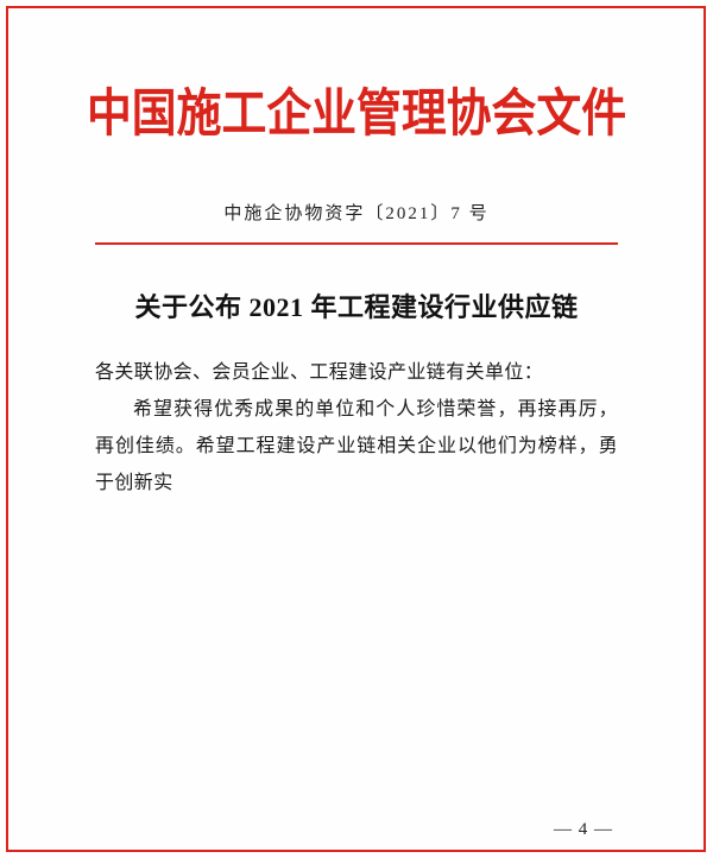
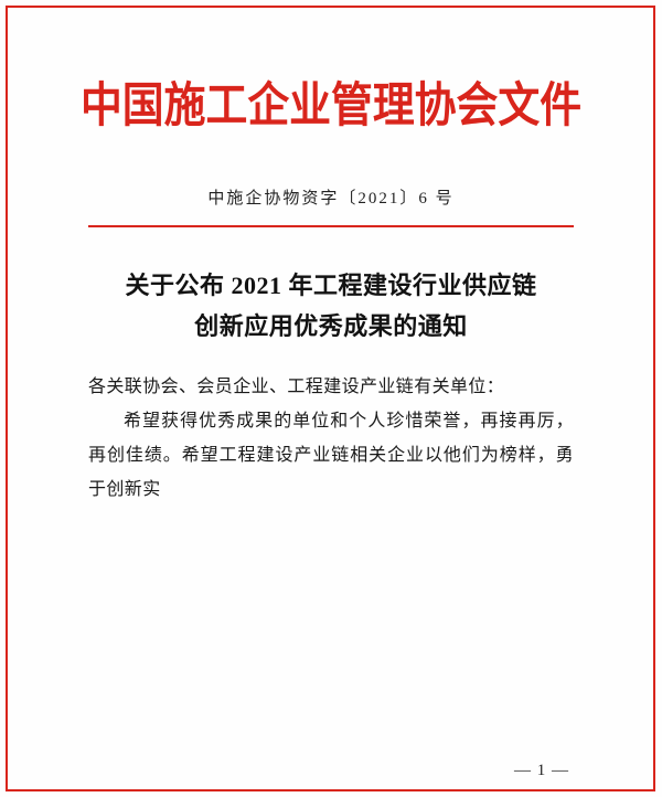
  中国施工企业管理协会文件
- 中施企协物资字〔2021〕7 号
+ 中施企协物资字〔2021〕6 号
  关于公布 2021 年工程建设行业供应链
+ 创新应用优秀成果的通知
  各关联协会、会员企业、工程建设产业链有关单位：
  希望获得优秀成果的单位和个人珍惜荣誉，再接再厉，再创佳绩。希望工程建设产业链相关企业以他们为榜样，勇于创新实
- — 4 —
+ — 1 —
